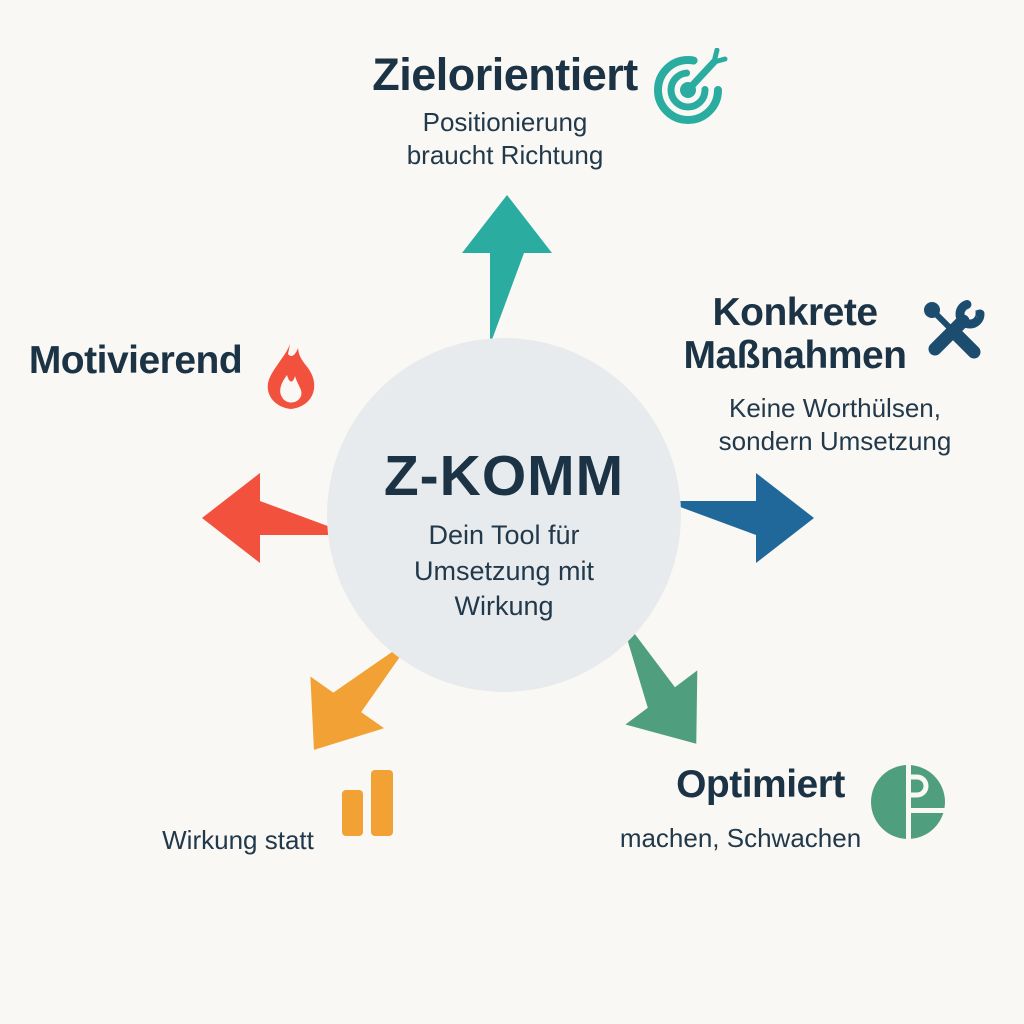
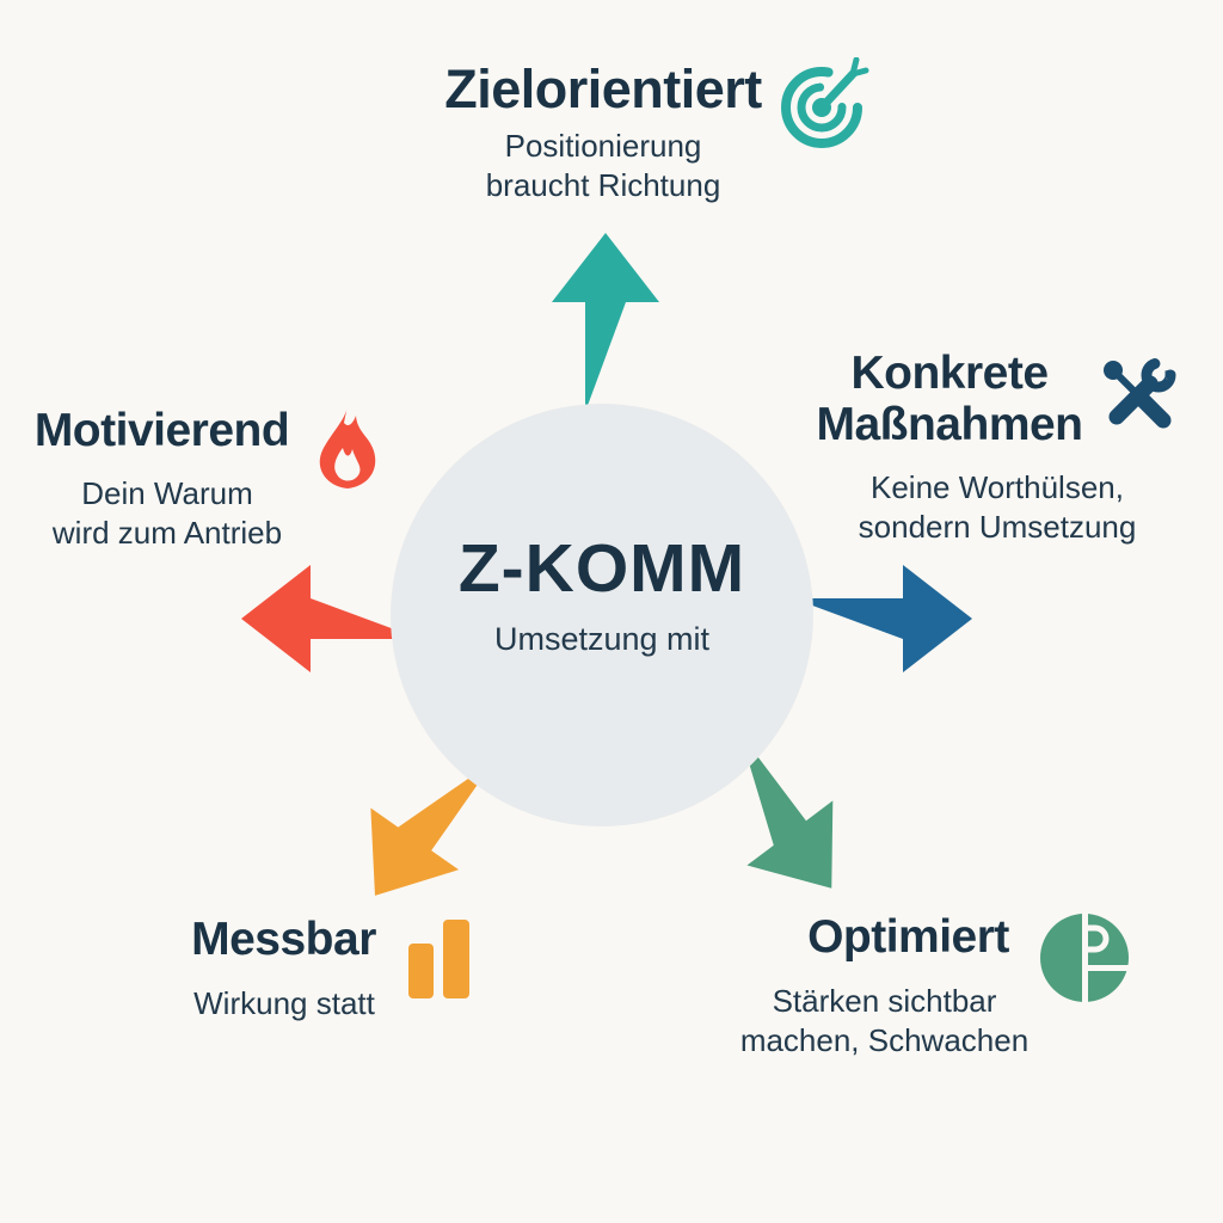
  Z-KOMM
- Dein Tool für
  Umsetzung mit
- Wirkung
  Zielorientiert
  Positionierung
  braucht Richtung
  Konkrete
  Maßnahmen
  Keine Worthülsen,
  sondern Umsetzung
  Motivierend
+ Dein Warum
+ wird zum Antrieb
+ Messbar
  Wirkung statt
  Optimiert
+ Stärken sichtbar
  machen, Schwachen
